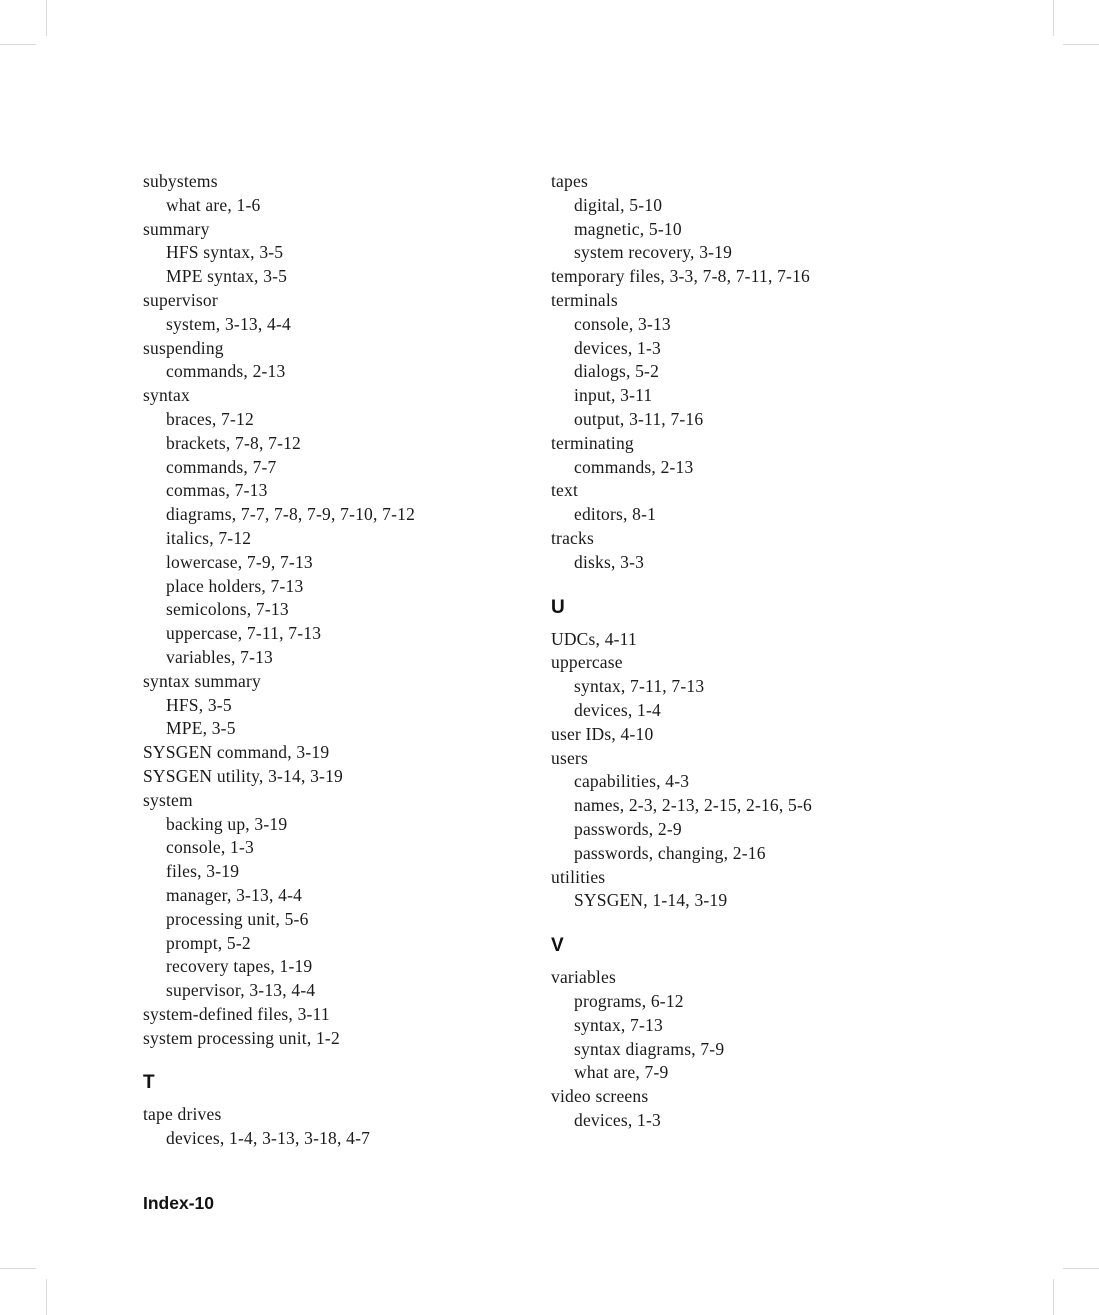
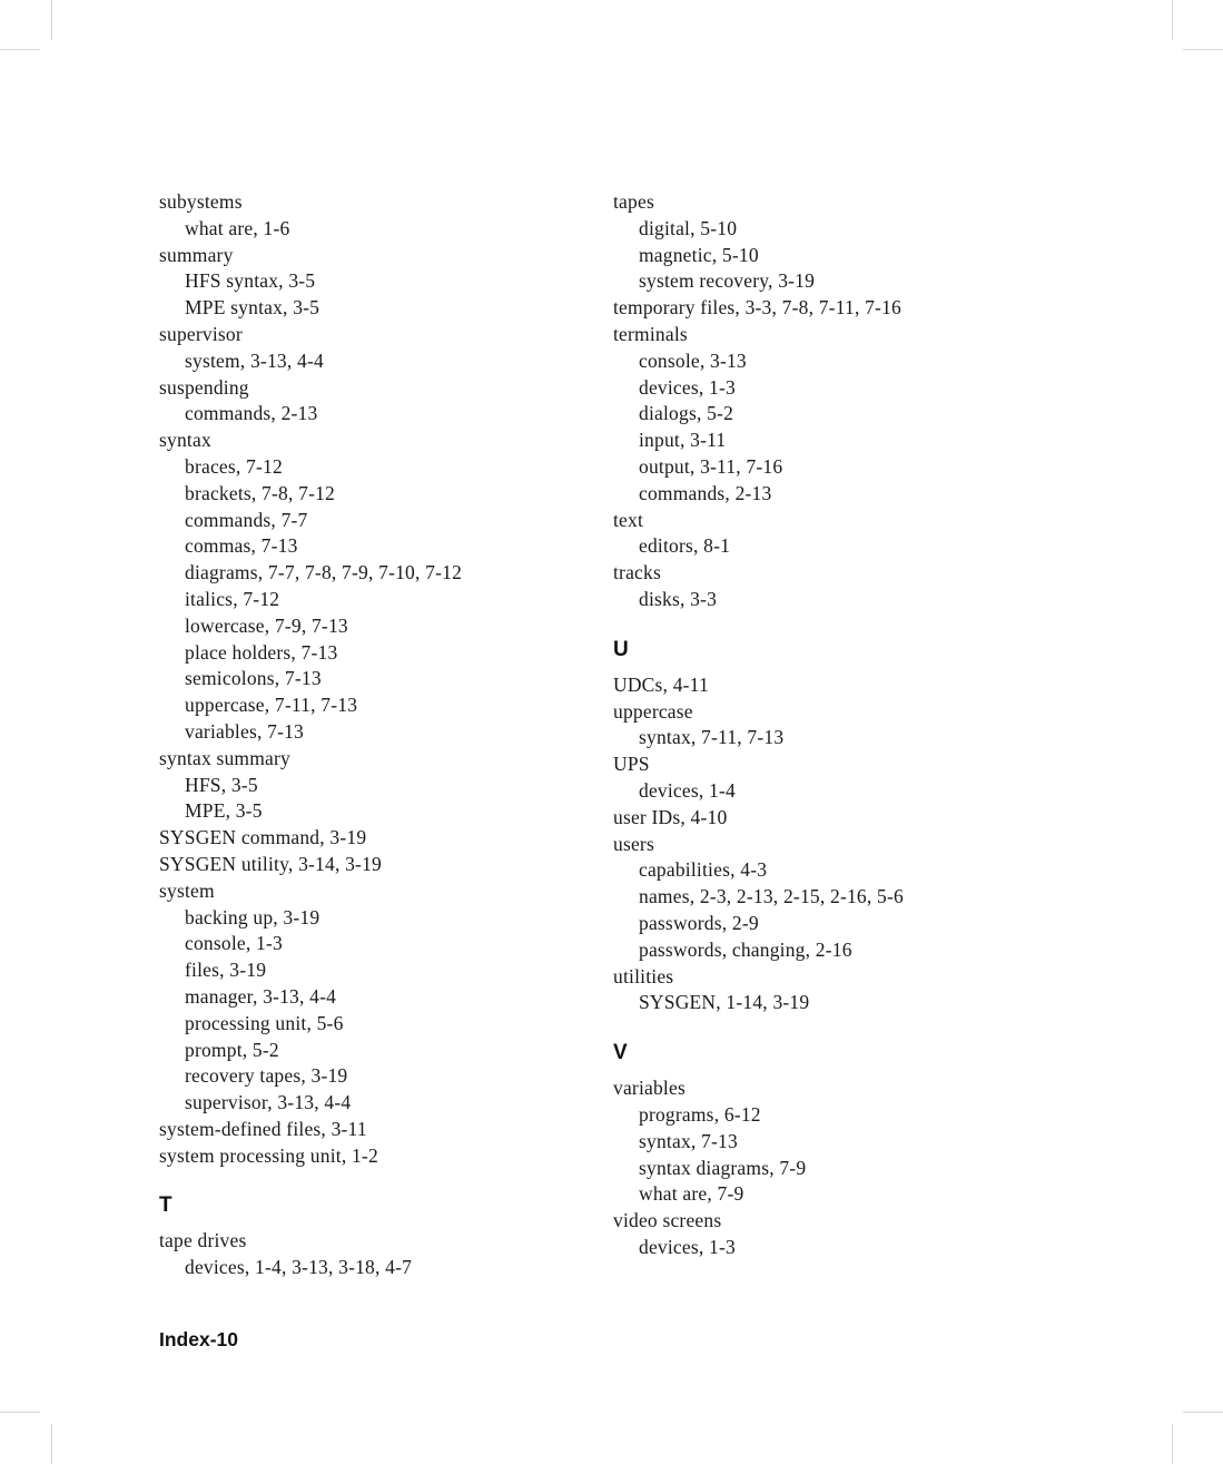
  subystems
  what are, 1-6
  summary
  HFS syntax, 3-5
  MPE syntax, 3-5
  supervisor
  system, 3-13, 4-4
  suspending
  commands, 2-13
  syntax
  braces, 7-12
  brackets, 7-8, 7-12
  commands, 7-7
  commas, 7-13
  diagrams, 7-7, 7-8, 7-9, 7-10, 7-12
  italics, 7-12
  lowercase, 7-9, 7-13
  place holders, 7-13
  semicolons, 7-13
  uppercase, 7-11, 7-13
  variables, 7-13
  syntax summary
  HFS, 3-5
  MPE, 3-5
  SYSGEN command, 3-19
  SYSGEN utility, 3-14, 3-19
  system
  backing up, 3-19
  console, 1-3
  files, 3-19
  manager, 3-13, 4-4
  processing unit, 5-6
  prompt, 5-2
- recovery tapes, 1-19
+ recovery tapes, 3-19
  supervisor, 3-13, 4-4
  system-defined files, 3-11
  system processing unit, 1-2
  T
  tape drives
  devices, 1-4, 3-13, 3-18, 4-7
  tapes
  digital, 5-10
  magnetic, 5-10
  system recovery, 3-19
  temporary files, 3-3, 7-8, 7-11, 7-16
  terminals
  console, 3-13
  devices, 1-3
  dialogs, 5-2
  input, 3-11
  output, 3-11, 7-16
- terminating
  commands, 2-13
  text
  editors, 8-1
  tracks
  disks, 3-3
  U
  UDCs, 4-11
  uppercase
  syntax, 7-11, 7-13
+ UPS
  devices, 1-4
  user IDs, 4-10
  users
  capabilities, 4-3
  names, 2-3, 2-13, 2-15, 2-16, 5-6
  passwords, 2-9
  passwords, changing, 2-16
  utilities
  SYSGEN, 1-14, 3-19
  V
  variables
  programs, 6-12
  syntax, 7-13
  syntax diagrams, 7-9
  what are, 7-9
  video screens
  devices, 1-3
  Index-10
